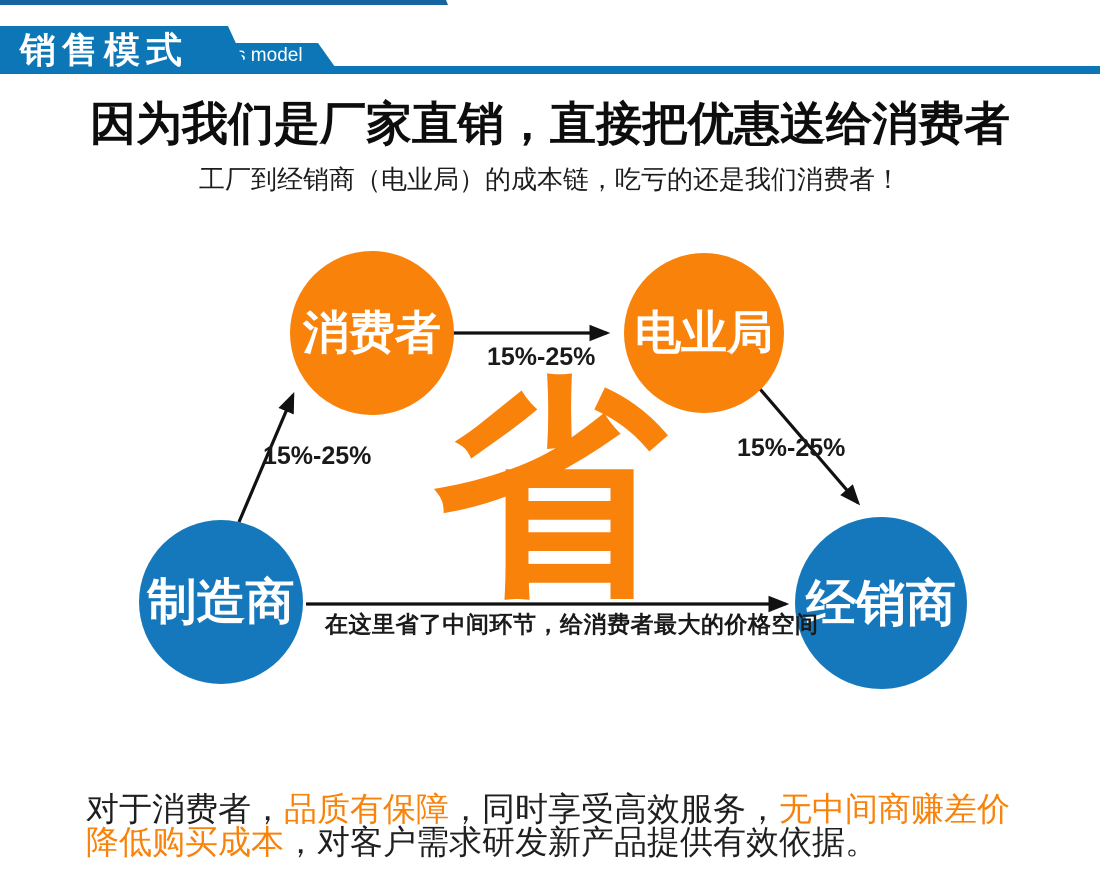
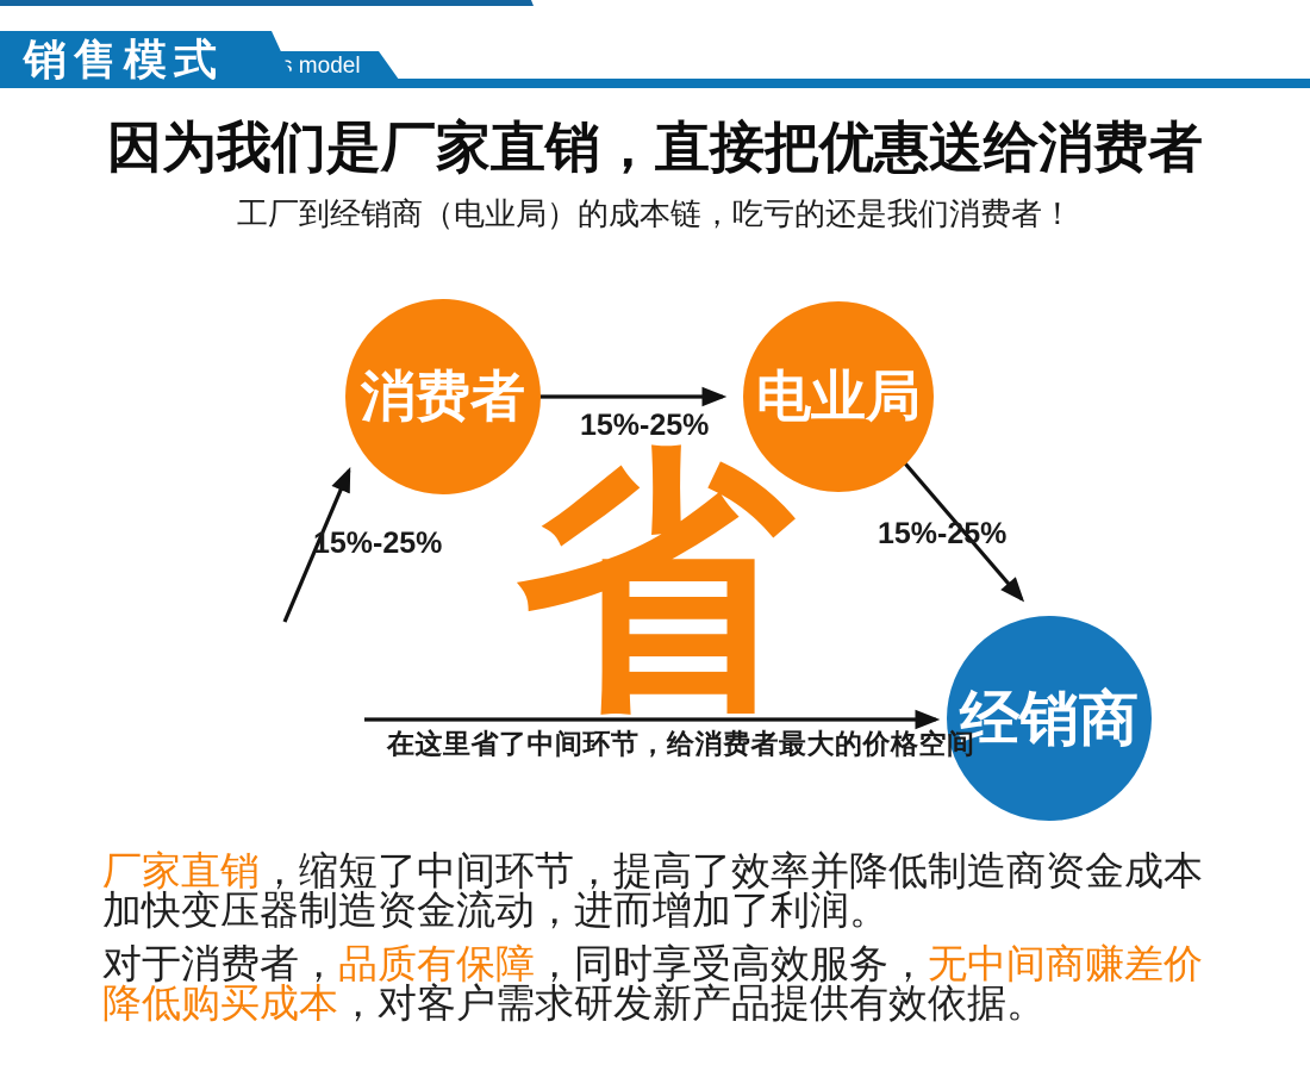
  销售模式
  因为我们是厂家直销，直接把优惠送给消费者
  工厂到经销商（电业局）的成本链，吃亏的还是我们消费者！
  消费者
  电业局
- 制造商
  经销商
  省
  15%-25%
  15%-25%
  15%-25%
  在这里省了中间环节，给消费者最大的价格空间
+ 厂家直销，缩短了中间环节，提高了效率并降低制造商资金成本加快变压器制造资金流动，进而增加了利润。
  对于消费者，品质有保障，同时享受高效服务，无中间商赚差价降低购买成本，对客户需求研发新产品提供有效依据。
